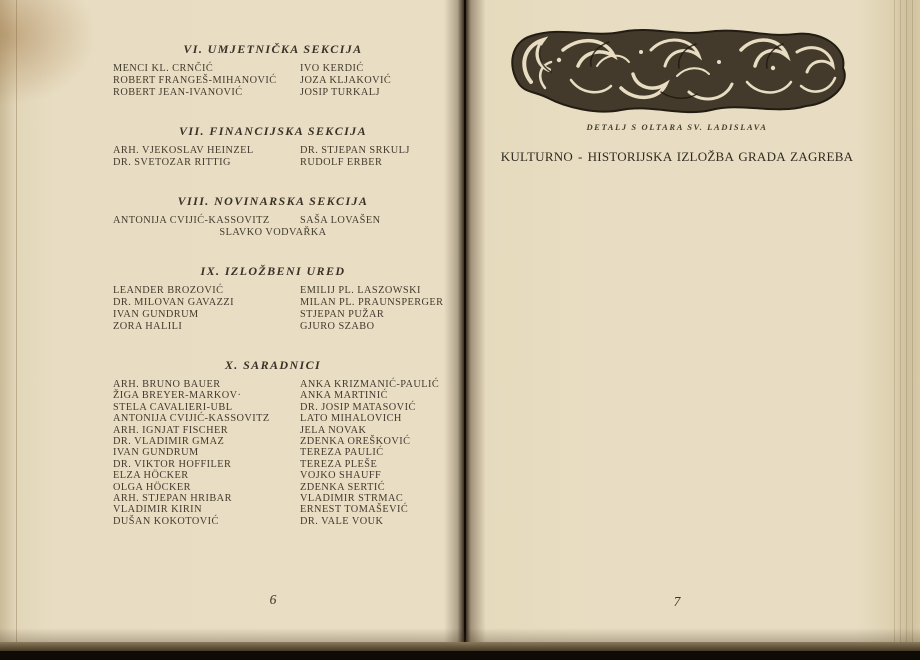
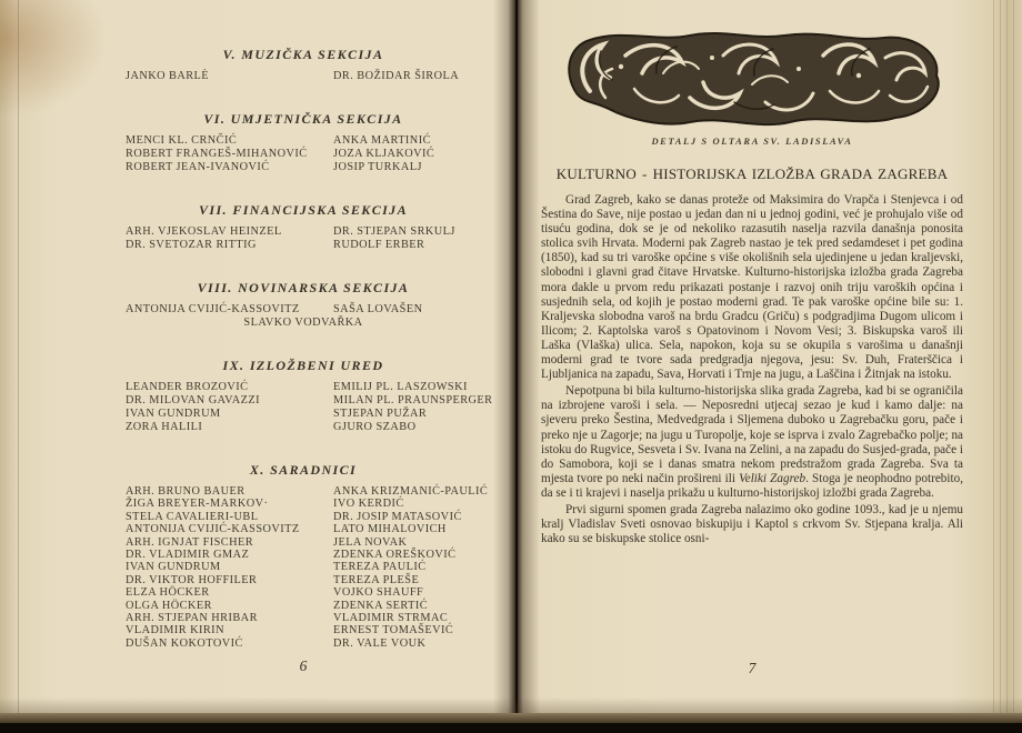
+ V. MUZIČKA SEKCIJA
+ JANKO BARLÈ
+ DR. BOŽIDAR ŠIROLA
  VI. UMJETNIČKA SEKCIJA
  MENCI KL. CRNČIĆ
- IVO KERDIĆ
+ ANKA MARTINIĆ
  ROBERT FRANGEŠ-MIHANOVIĆ
  JOZA KLJAKOVIĆ
  ROBERT JEAN-IVANOVIĆ
  JOSIP TURKALJ
  VII. FINANCIJSKA SEKCIJA
  ARH. VJEKOSLAV HEINZEL
  DR. STJEPAN SRKULJ
  DR. SVETOZAR RITTIG
  RUDOLF ERBER
  VIII. NOVINARSKA SEKCIJA
  ANTONIJA CVIJIĆ-KASSOVITZ
  SAŠA LOVAŠEN
  SLAVKO VODVAŘKA
  IX. IZLOŽBENI URED
  LEANDER BROZOVIĆ
  EMILIJ PL. LASZOWSKI
  DR. MILOVAN GAVAZZI
  MILAN PL. PRAUNSPERGER
  IVAN GUNDRUM
  STJEPAN PUŽAR
  ZORA HALILI
  GJURO SZABO
  X. SARADNICI
  ARH. BRUNO BAUER
  ANKA KRIZMANIĆ-PAULIĆ
  ŽIGA BREYER-MARKOV·
- ANKA MARTINIĆ
+ IVO KERDIĆ
  STELA CAVALIERI-UBL
  DR. JOSIP MATASOVIĆ
  ANTONIJA CVIJIĆ-KASSOVITZ
  LATO MIHALOVICH
  ARH. IGNJAT FISCHER
  JELA NOVAK
  DR. VLADIMIR GMAZ
  ZDENKA OREŠKOVIĆ
  IVAN GUNDRUM
  TEREZA PAULIĆ
  DR. VIKTOR HOFFILER
  TEREZA PLEŠE
  ELZA HÖCKER
  VOJKO SHAUFF
  OLGA HÖCKER
  ZDENKA SERTIĆ
  ARH. STJEPAN HRIBAR
  VLADIMIR STRMAC
  VLADIMIR KIRIN
  ERNEST TOMAŠEVIĆ
  DUŠAN KOKOTOVIĆ
  DR. VALE VOUK
  6
  DETALJ S OLTARA SV. LADISLAVA
  KULTURNO - HISTORIJSKA IZLOŽBA GRADA ZAGREBA
+ Grad Zagreb, kako se danas proteže od Maksimira do Vrapča i Stenjevca i od Šestina do Save, nije postao u jedan dan ni u jednoj godini, već je prohujalo više od tisuću godina, dok se je od nekoliko razasutih naselja razvila današnja ponosita stolica svih Hrvata. Moderni pak Zagreb nastao je tek pred sedamdeset i pet godina (1850), kad su tri varoške općine s više okolišnih sela ujedinjene u jedan kraljevski, slobodni i glavni grad čitave Hrvatske. Kulturno-historijska izložba grada Zagreba mora dakle u prvom redu prikazati postanje i razvoj onih triju varoških općina i susjednih sela, od kojih je postao moderni grad. Te pak varoške općine bile su: 1. Kraljevska slobodna varoš na brdu Gradcu (Griču) s podgradjima Dugom ulicom i Ilicom; 2. Kaptolska varoš s Opatovinom i Novom Vesi; 3. Biskupska varoš ili Laška (Vlaška) ulica. Sela, napokon, koja su se okupila s varošima u današnji moderni grad te tvore sada predgradja njegova, jesu: Sv. Duh, Fraterščica i Ljubljanica na zapadu, Sava, Horvati i Trnje na jugu, a Laščina i Žitnjak na istoku.
+ Nepotpuna bi bila kulturno-historijska slika grada Zagreba, kad bi se ograničila na izbrojene varoši i sela. — Neposredni utjecaj sezao je kud i kamo dalje: na sjeveru preko Šestina, Medvedgrada i Sljemena duboko u Zagrebačku goru, pače i preko nje u Zagorje; na jugu u Turopolje, koje se isprva i zvalo Zagrebačko polje; na istoku do Rugvice, Sesveta i Sv. Ivana na Zelini, a na zapadu do Susjed-grada, pače i do Samobora, koji se i danas smatra nekom predstražom grada Zagreba. Sva ta mjesta tvore po neki način prošireni ili Veliki Zagreb. Stoga je neophodno potrebito, da se i ti krajevi i naselja prikažu u kulturno-historijskoj izložbi grada Zagreba.
+ Prvi sigurni spomen grada Zagreba nalazimo oko godine 1093., kad je u njemu kralj Vladislav Sveti osnovao biskupiju i Kaptol s crkvom Sv. Stjepana kralja. Ali kako su se biskupske stolice osni-
  7
